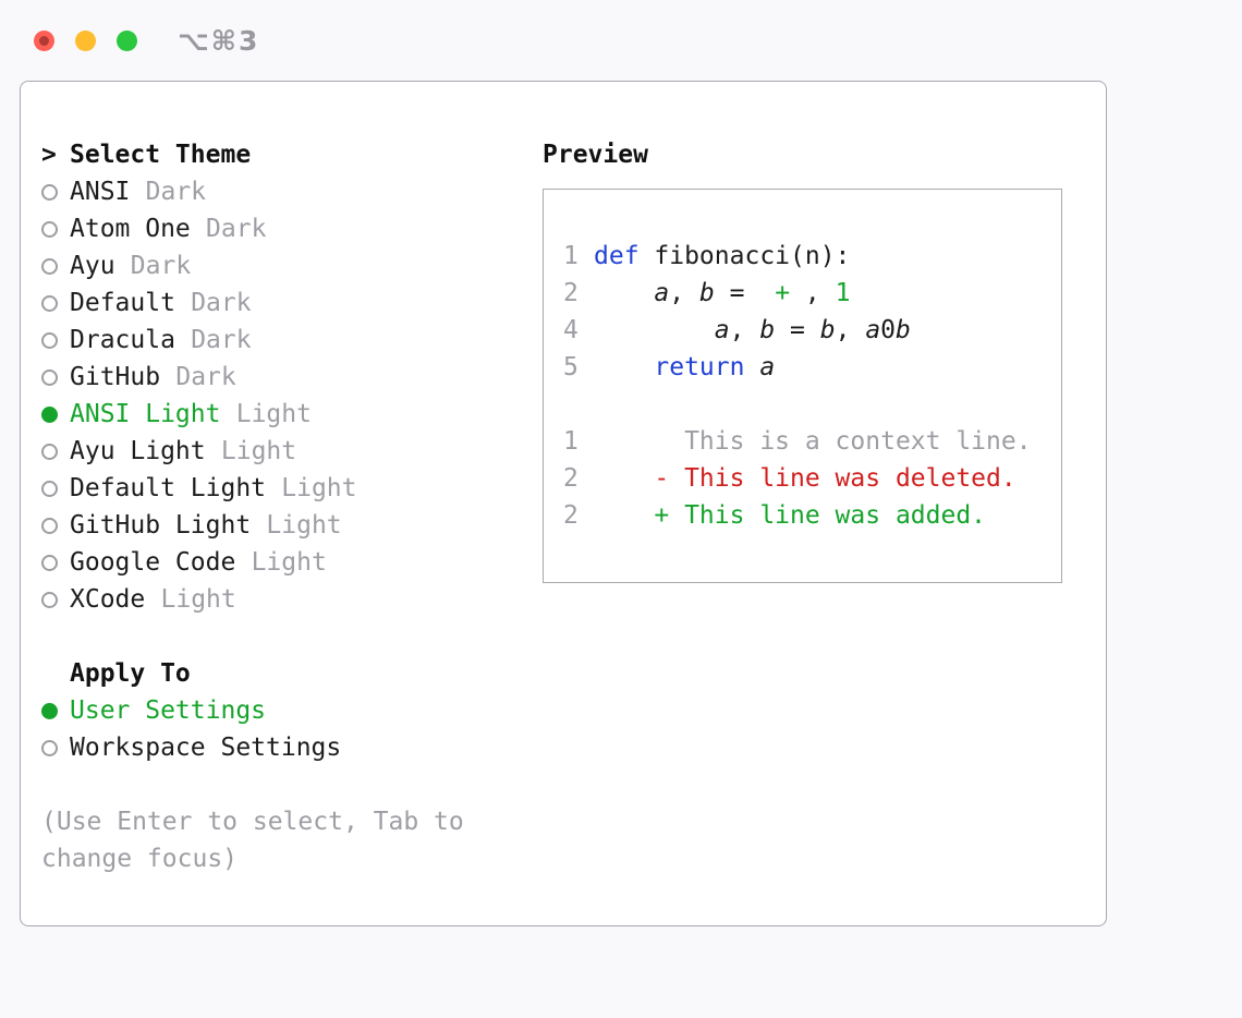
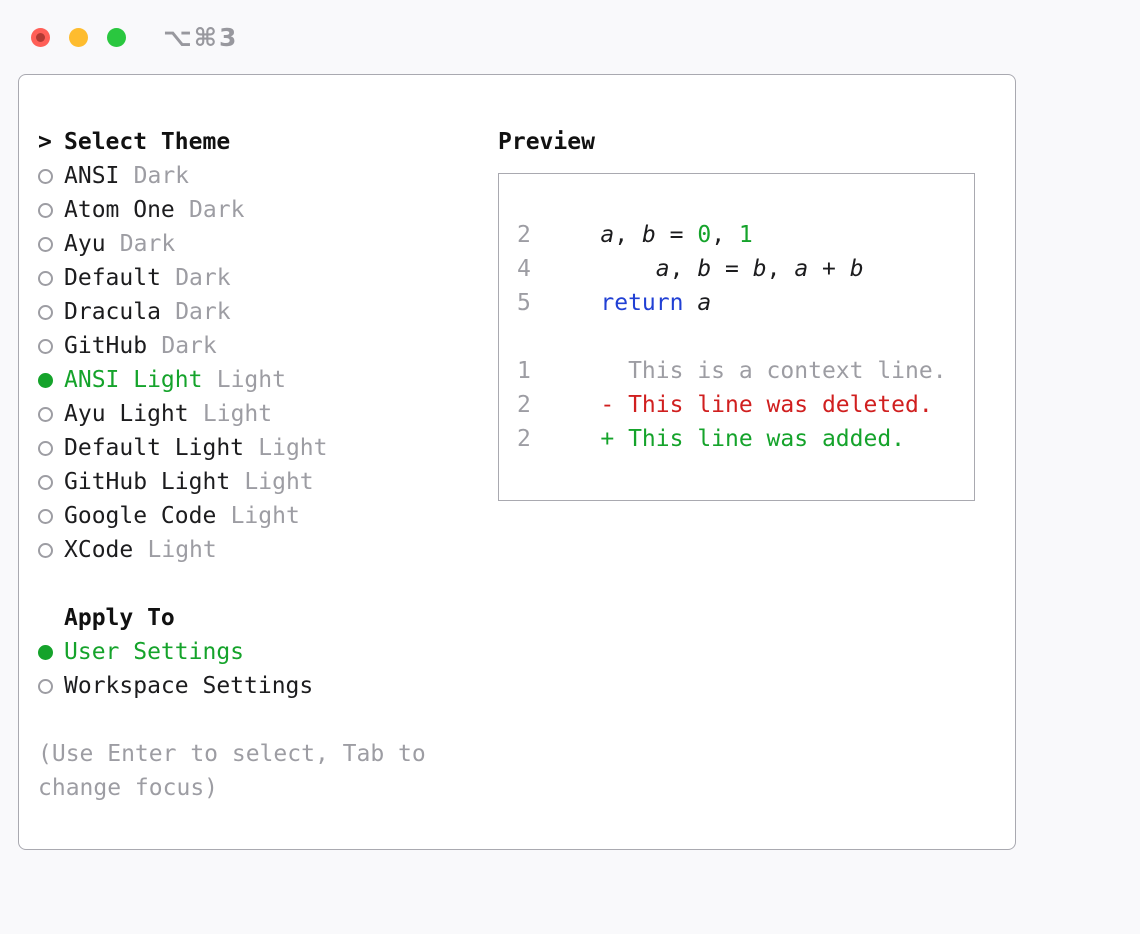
  ⌥⌘3
  >
  Select Theme
  ANSI
  Dark
  Atom One
  Dark
  Ayu
  Dark
  Default
  Dark
  Dracula
  Dark
  GitHub
  Dark
  ANSI Light
  Light
  Ayu Light
  Light
  Default Light
  Light
  GitHub Light
  Light
  Google Code
  Light
  XCode
  Light
  Apply To
  User Settings
  Workspace Settings
  (Use Enter to select, Tab to change focus)
  Preview
- 1 def fibonacci(n):
- 2 a, b = + , 1
+ 2 a, b = 0, 1
- 4 a, b = b, a0b
+ 4 a, b = b, a + b
  5 return a
  1 This is a context line.
  2 - This line was deleted.
  2 + This line was added.
